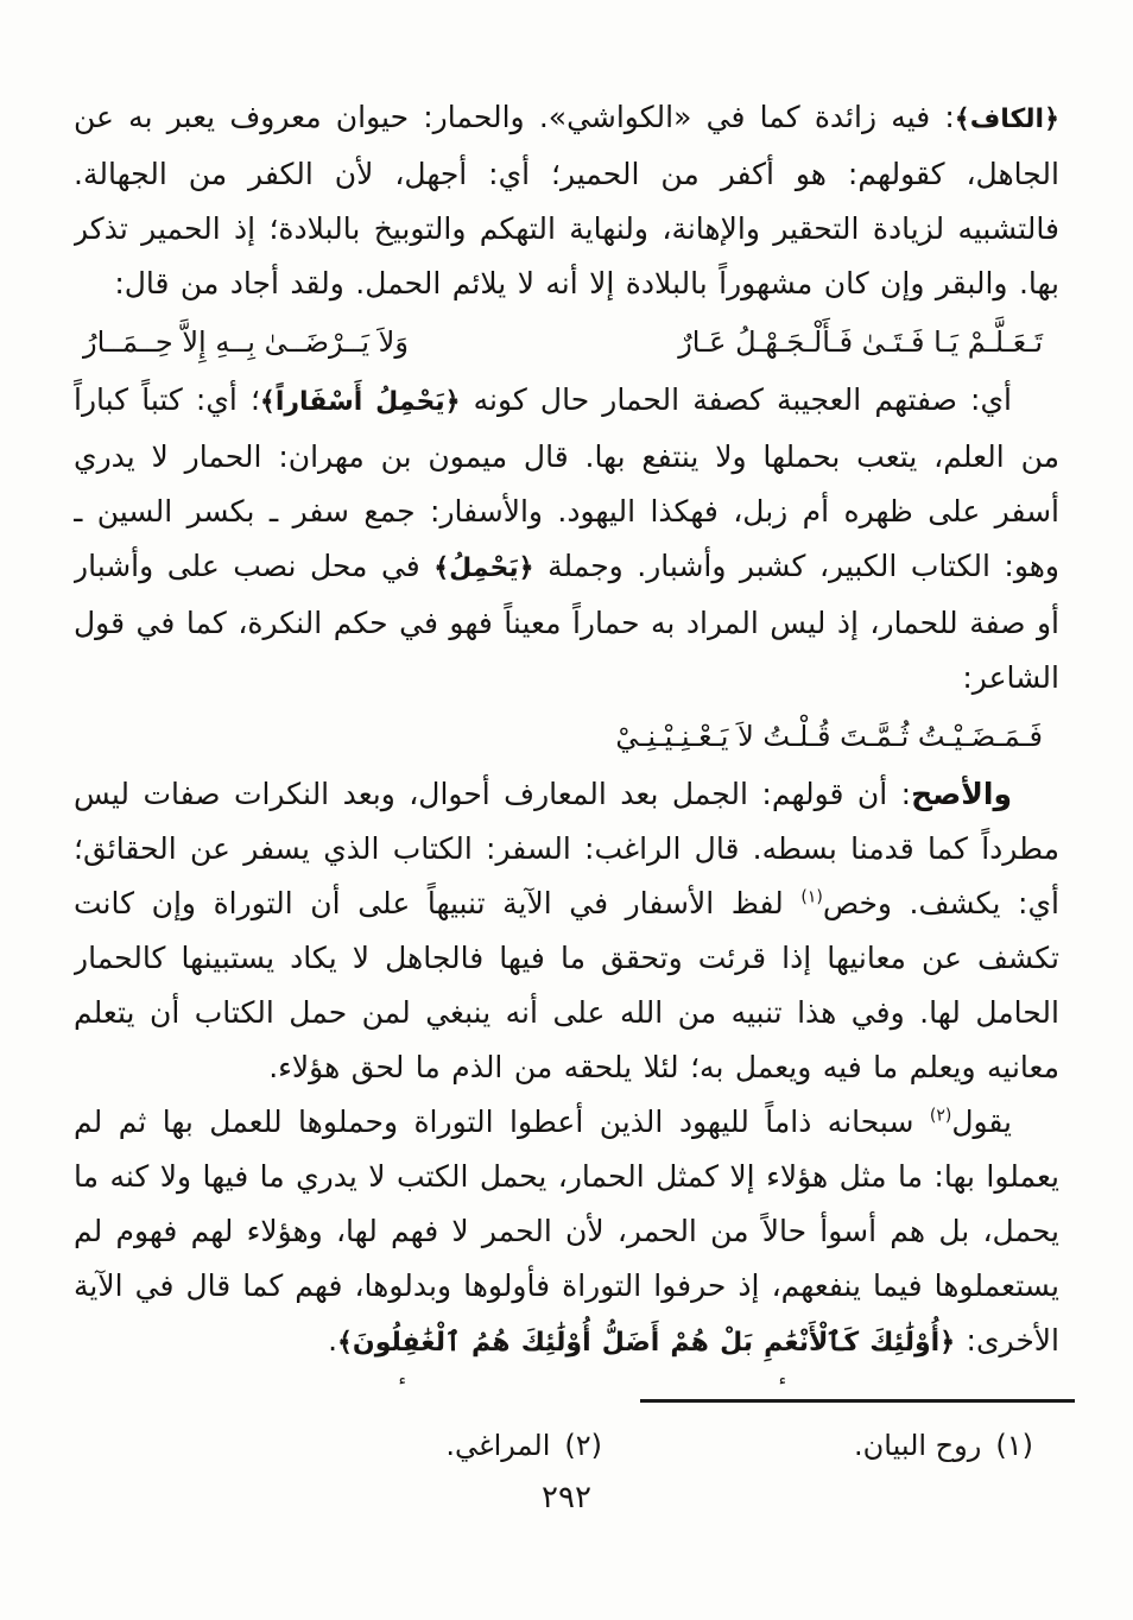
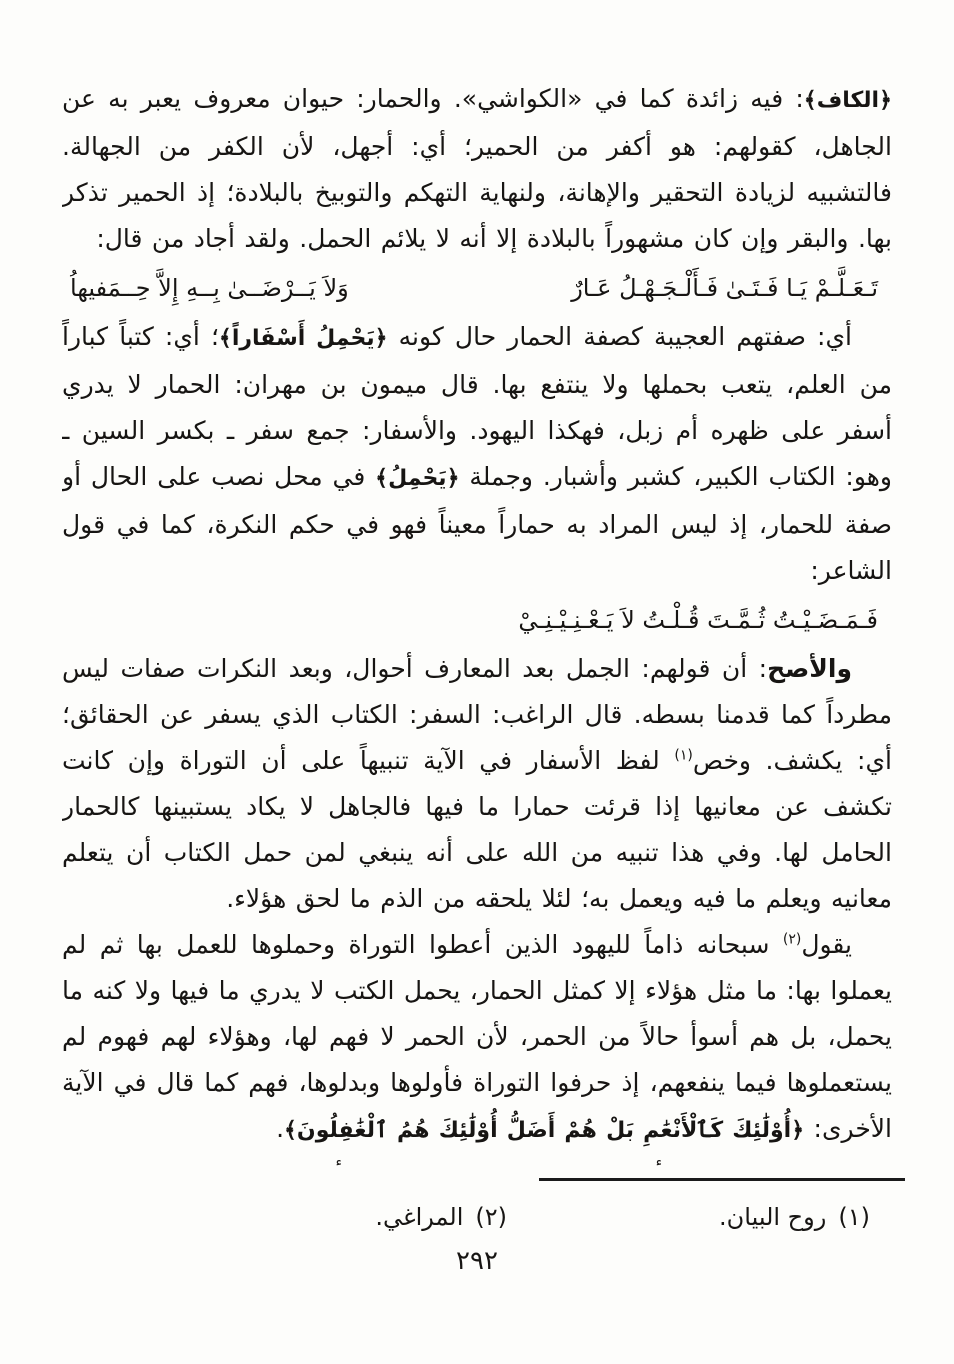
  ﴿الكاف﴾: فيه زائدة كما في «الكواشي». والحمار: حيوان معروف يعبر به عن الجاهل، كقولهم: هو أكفر من الحمير؛ أي: أجهل، لأن الكفر من الجهالة. فالتشبيه لزيادة التحقير والإهانة، ولنهاية التهكم والتوبيخ بالبلادة؛ إذ الحمير تذكر بها. والبقر وإن كان مشهوراً بالبلادة إلا أنه لا يلائم الحمل. ولقد أجاد من قال:
  تَـعَـلَّـمْ يَـا فَـتَـىٰ فَـأَلْـجَـهْـلُ عَـارٌ
- وَلاَ يَــرْضَــىٰ بِــهِ إِلاَّ حِــمَــارُ
+ وَلاَ يَــرْضَــىٰ بِــهِ إِلاَّ حِــمَفيهاُ
- أي: صفتهم العجيبة كصفة الحمار حال كونه ﴿يَحْمِلُ أَسْفَاراً﴾؛ أي: كتباً كباراً من العلم، يتعب بحملها ولا ينتفع بها. قال ميمون بن مهران: الحمار لا يدري أسفر على ظهره أم زبل، فهكذا اليهود. والأسفار: جمع سفر ـ بكسر السين ـ وهو: الكتاب الكبير، كشبر وأشبار. وجملة ﴿يَحْمِلُ﴾ في محل نصب على وأشبار أو صفة للحمار، إذ ليس المراد به حماراً معيناً فهو في حكم النكرة، كما في قول الشاعر:
+ أي: صفتهم العجيبة كصفة الحمار حال كونه ﴿يَحْمِلُ أَسْفَاراً﴾؛ أي: كتباً كباراً من العلم، يتعب بحملها ولا ينتفع بها. قال ميمون بن مهران: الحمار لا يدري أسفر على ظهره أم زبل، فهكذا اليهود. والأسفار: جمع سفر ـ بكسر السين ـ وهو: الكتاب الكبير، كشبر وأشبار. وجملة ﴿يَحْمِلُ﴾ في محل نصب على الحال أو صفة للحمار، إذ ليس المراد به حماراً معيناً فهو في حكم النكرة، كما في قول الشاعر:
  فَـمَـضَـيْـتُ ثُـمَّـتَ قُـلْـتُ لاَ يَـعْـنِـيْـنِـيْ
- والأصح: أن قولهم: الجمل بعد المعارف أحوال، وبعد النكرات صفات ليس مطرداً كما قدمنا بسطه. قال الراغب: السفر: الكتاب الذي يسفر عن الحقائق؛ أي: يكشف. وخص(١) لفظ الأسفار في الآية تنبيهاً على أن التوراة وإن كانت تكشف عن معانيها إذا قرئت وتحقق ما فيها فالجاهل لا يكاد يستبينها كالحمار الحامل لها. وفي هذا تنبيه من الله على أنه ينبغي لمن حمل الكتاب أن يتعلم معانيه ويعلم ما فيه ويعمل به؛ لئلا يلحقه من الذم ما لحق هؤلاء.
+ والأصح: أن قولهم: الجمل بعد المعارف أحوال، وبعد النكرات صفات ليس مطرداً كما قدمنا بسطه. قال الراغب: السفر: الكتاب الذي يسفر عن الحقائق؛ أي: يكشف. وخص(١) لفظ الأسفار في الآية تنبيهاً على أن التوراة وإن كانت تكشف عن معانيها إذا قرئت حمارا ما فيها فالجاهل لا يكاد يستبينها كالحمار الحامل لها. وفي هذا تنبيه من الله على أنه ينبغي لمن حمل الكتاب أن يتعلم معانيه ويعلم ما فيه ويعمل به؛ لئلا يلحقه من الذم ما لحق هؤلاء.
  يقول(٢) سبحانه ذاماً لليهود الذين أعطوا التوراة وحملوها للعمل بها ثم لم يعملوا بها: ما مثل هؤلاء إلا كمثل الحمار، يحمل الكتب لا يدري ما فيها ولا كنه ما يحمل، بل هم أسوأ حالاً من الحمر، لأن الحمر لا فهم لها، وهؤلاء لهم فهوم لم يستعملوها فيما ينفعهم، إذ حرفوا التوراة فأولوها وبدلوها، فهم كما قال في الآية الأخرى: ﴿أُوْلَٰئِكَ كَٱلْأَنْعَٰمِ بَلْ هُمْ أَضَلُّ أُوْلَٰئِكَ هُمُ ٱلْغَٰفِلُونَ﴾.
  (١)روح البيان.
  (٢)المراغي.
  ٢٩٢
